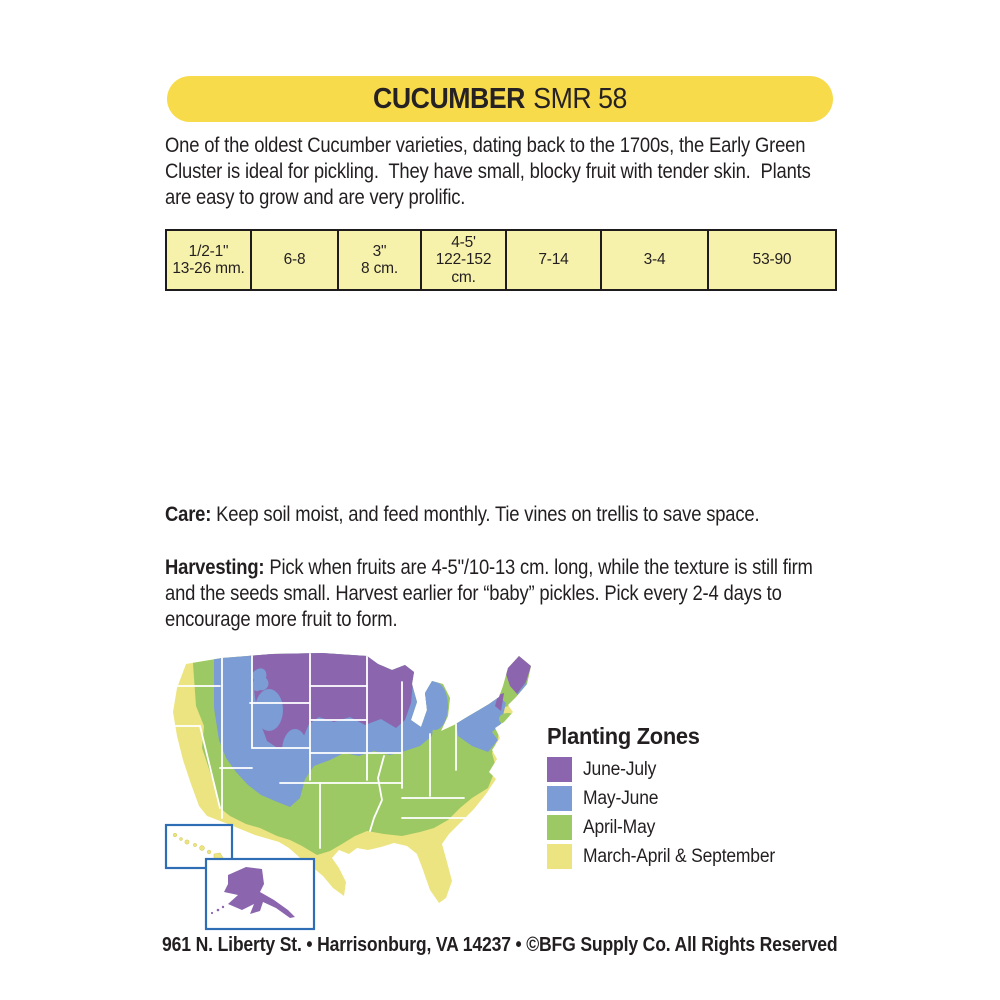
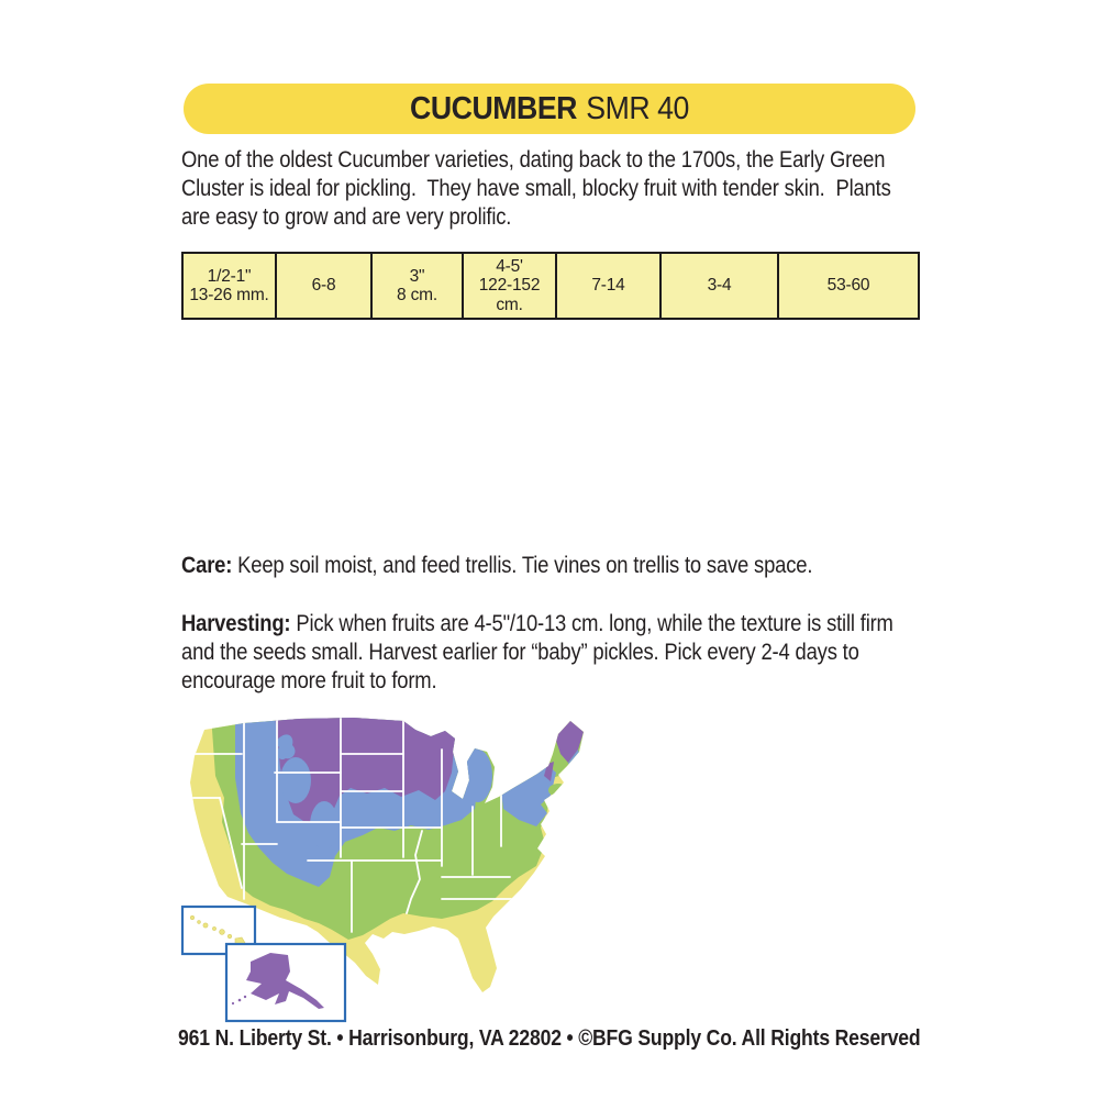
- CUCUMBER SMR 58
+ CUCUMBER SMR 40
  One of the oldest Cucumber varieties, dating back to the 1700s, the Early Green Cluster is ideal for pickling. They have small, blocky fruit with tender skin. Plants are easy to grow and are very prolific.
- 1/2-1" 13-26 mm.	6-8	3" 8 cm.	4-5' 122-152 cm.	7-14	3-4	53-90
+ 1/2-1" 13-26 mm.	6-8	3" 8 cm.	4-5' 122-152 cm.	7-14	3-4	53-60
- Care: Keep soil moist, and feed monthly. Tie vines on trellis to save space.
+ Care: Keep soil moist, and feed trellis. Tie vines on trellis to save space.
  Harvesting: Pick when fruits are 4-5"/10-13 cm. long, while the texture is still firm and the seeds small. Harvest earlier for “baby” pickles. Pick every 2-4 days to encourage more fruit to form.
- Planting Zones
- June-July
- May-June
- April-May
- March-April & September
- 961 N. Liberty St. • Harrisonburg, VA 14237 • ©BFG Supply Co. All Rights Reserved
+ 961 N. Liberty St. • Harrisonburg, VA 22802 • ©BFG Supply Co. All Rights Reserved
